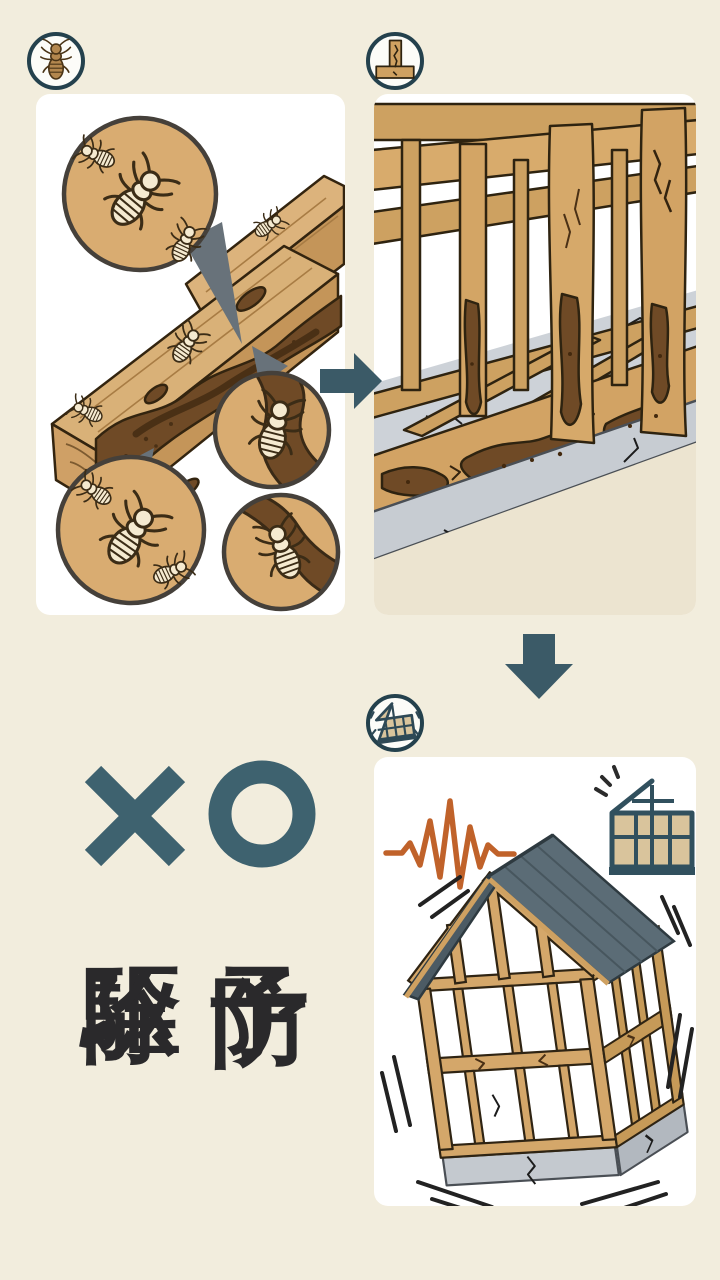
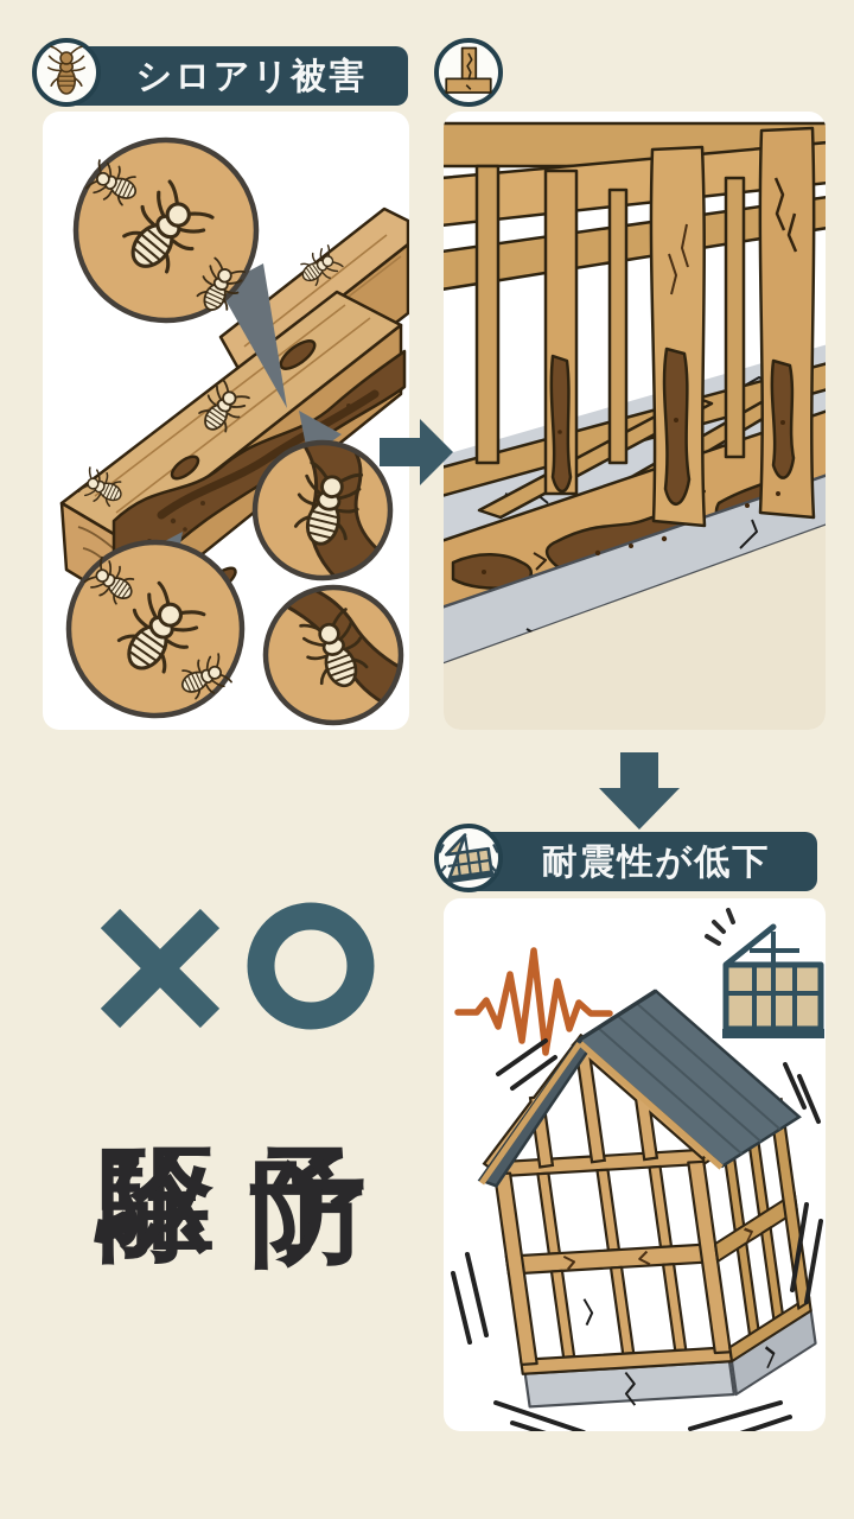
+ シロアリ被害
+ 耐震性が低下
